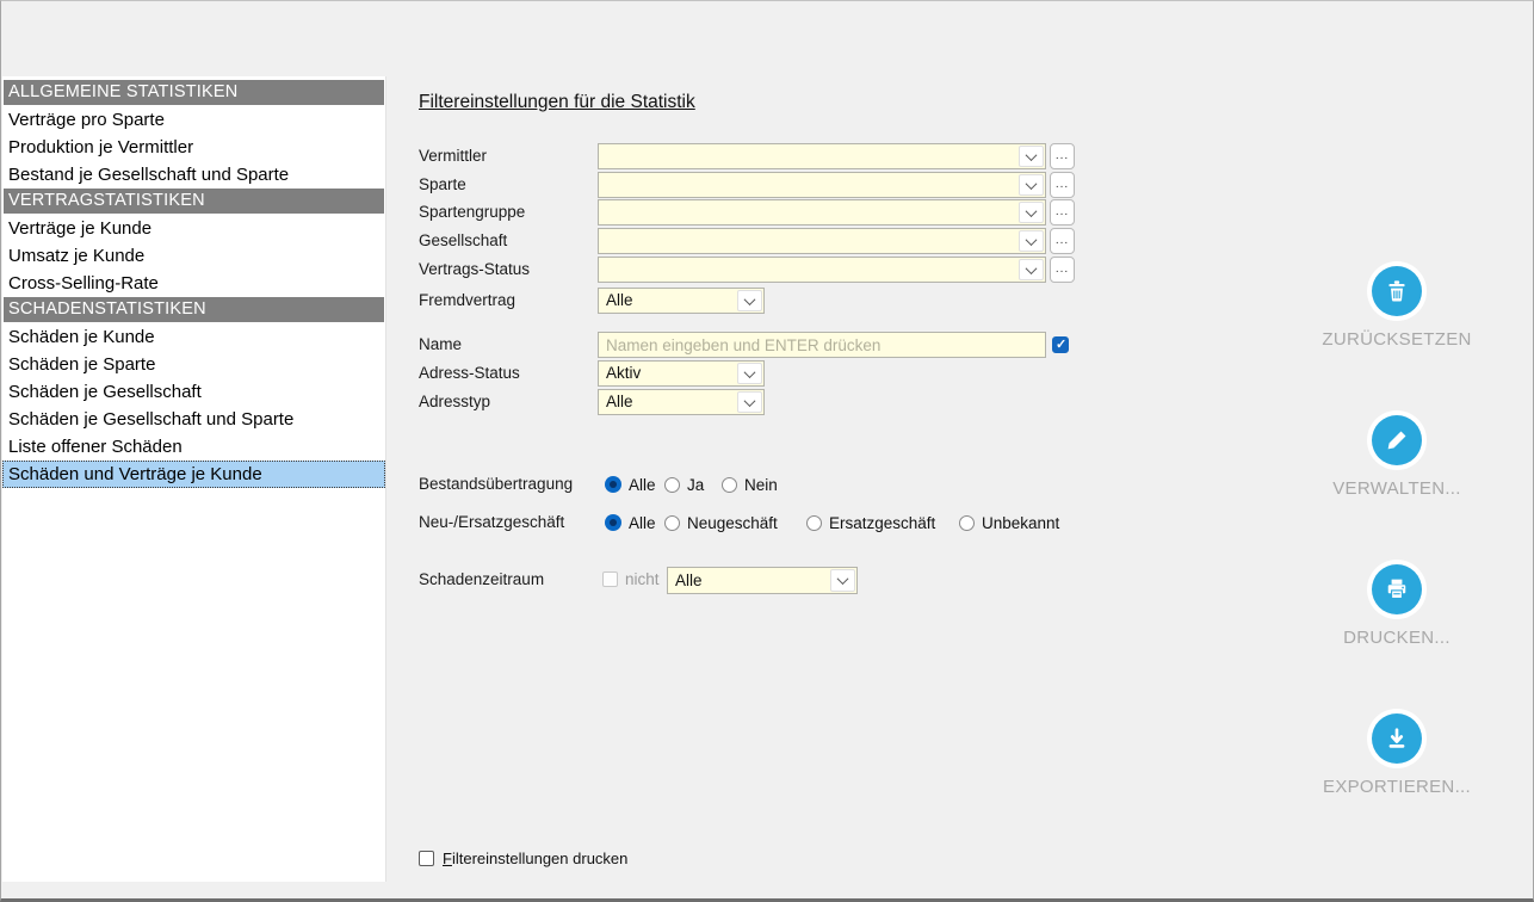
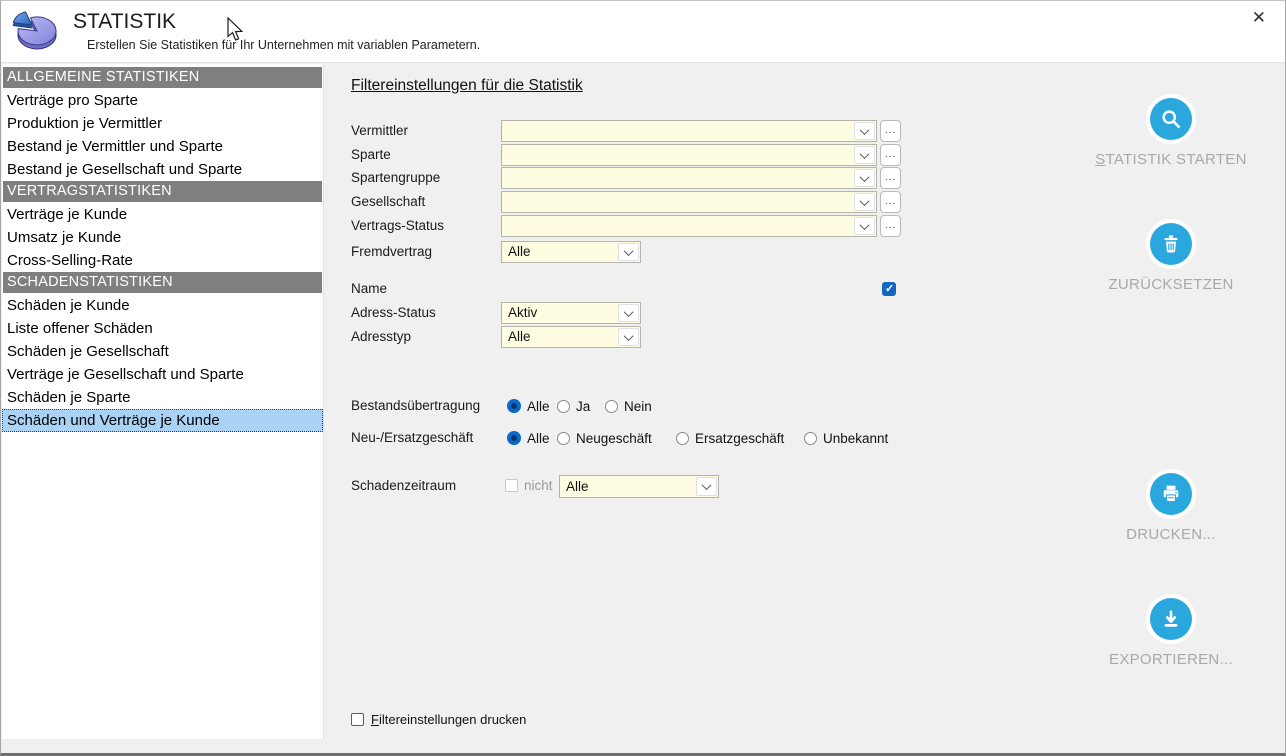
+ STATISTIK
+ Erstellen Sie Statistiken für Ihr Unternehmen mit variablen Parametern.
+ ✕
  ALLGEMEINE STATISTIKEN
  Verträge pro Sparte
  Produktion je Vermittler
+ Bestand je Vermittler und Sparte
  Bestand je Gesellschaft und Sparte
  VERTRAGSTATISTIKEN
  Verträge je Kunde
  Umsatz je Kunde
  Cross-Selling-Rate
  SCHADENSTATISTIKEN
  Schäden je Kunde
- Schäden je Sparte
+ Liste offener Schäden
  Schäden je Gesellschaft
- Schäden je Gesellschaft und Sparte
+ Verträge je Gesellschaft und Sparte
- Liste offener Schäden
+ Schäden je Sparte
  Schäden und Verträge je Kunde
  Filtereinstellungen für die Statistik
  Vermittler
  ...
  Sparte
  ...
  Spartengruppe
  ...
  Gesellschaft
  ...
  Vertrags-Status
  ...
  Fremdvertrag
  Alle
  Name
- Namen eingeben und ENTER drücken
  Adress-Status
  Aktiv
  Adresstyp
  Alle
  Bestandsübertragung
  Alle
  Ja
  Nein
  Neu-/Ersatzgeschäft
  Alle
  Neugeschäft
  Ersatzgeschäft
  Unbekannt
  Schadenzeitraum
  nicht
  Alle
  Filtereinstellungen drucken
+ STATISTIK STARTEN
  ZURÜCKSETZEN
- VERWALTEN...
  DRUCKEN...
  EXPORTIEREN...
